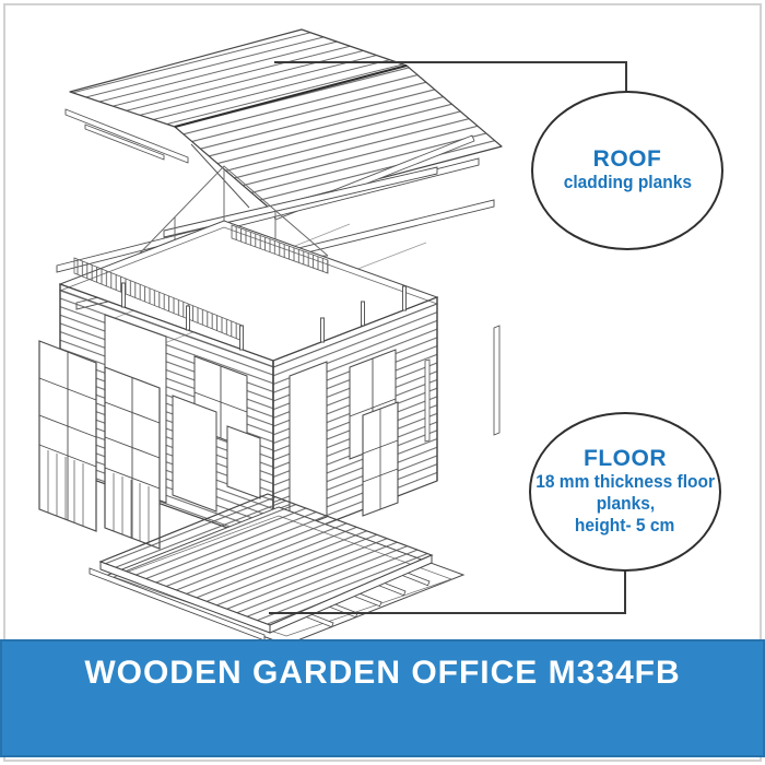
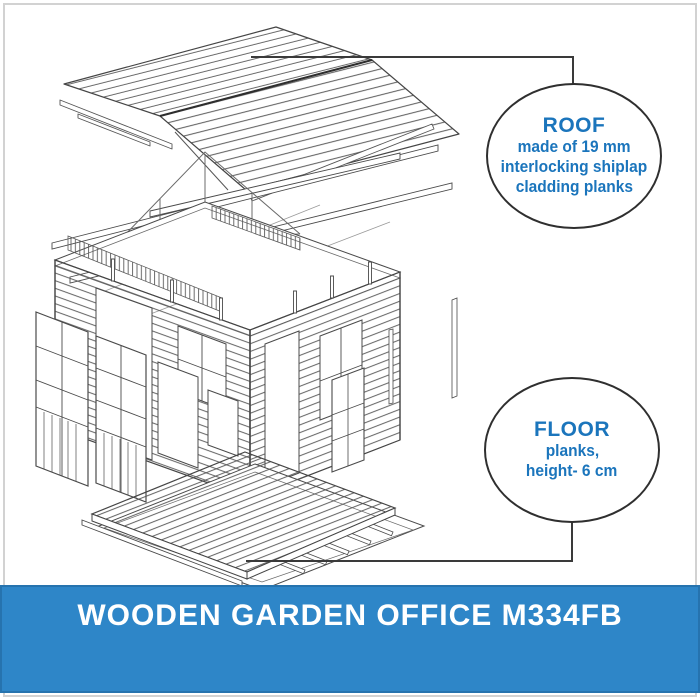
  ROOF
+ made of 19 mm
+ interlocking shiplap
  cladding planks
  FLOOR
- 18 mm thickness floor
  planks,
- height- 5 cm
+ height- 6 cm
  WOODEN GARDEN OFFICE M334FB
